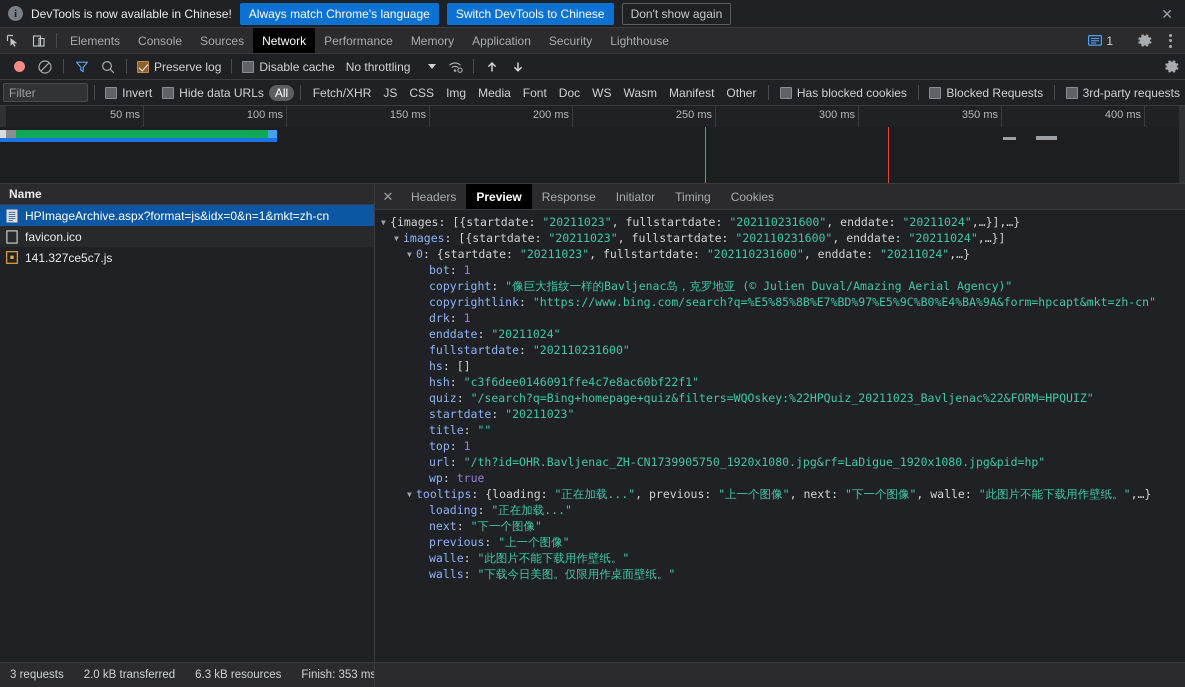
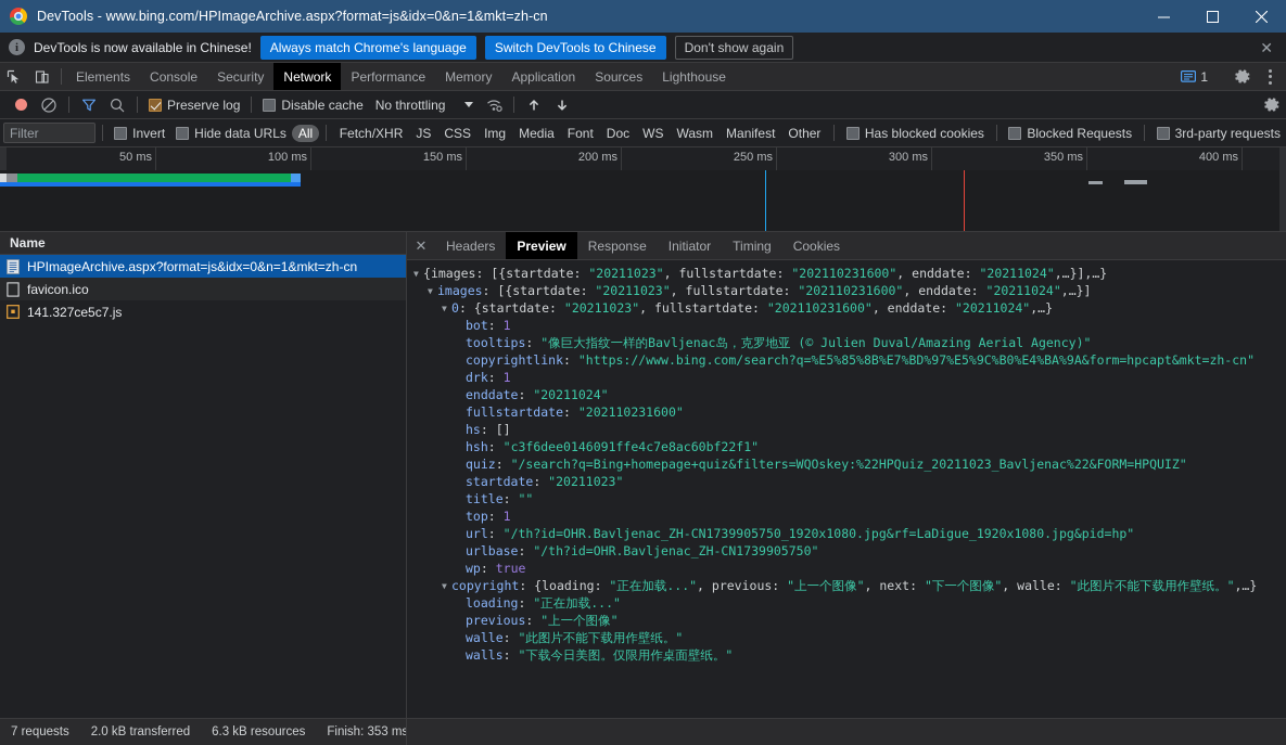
+ DevTools - www.bing.com/HPImageArchive.aspx?format=js&idx=0&n=1&mkt=zh-cn
  i
  DevTools is now available in Chinese!
  Always match Chrome's language
  Switch DevTools to Chinese
  Don't show again
  ✕
  Elements
  Console
- Sources
+ Security
  Network
  Performance
  Memory
  Application
- Security
+ Sources
  Lighthouse
  1
  Preserve log
  Disable cache
  No throttling
  Filter
  Invert
  Hide data URLs
  All
  Fetch/XHR
  JS
  CSS
  Img
  Media
  Font
  Doc
  WS
  Wasm
  Manifest
  Other
  Has blocked cookies
  Blocked Requests
  3rd-party requests
  50 ms
  100 ms
  150 ms
  200 ms
  250 ms
  300 ms
  350 ms
  400 ms
  Name
  HPImageArchive.aspx?format=js&idx=0&n=1&mkt=zh-cn
  favicon.ico
  141.327ce5c7.js
  ✕
  Headers
  Preview
  Response
  Initiator
  Timing
  Cookies
  ▼ {images: [{startdate: "20211023", fullstartdate: "202110231600", enddate: "20211024",…}],…}
  ▼ images: [{startdate: "20211023", fullstartdate: "202110231600", enddate: "20211024",…}]
  ▼ 0: {startdate: "20211023", fullstartdate: "202110231600", enddate: "20211024",…}
  bot: 1
- copyright: "像巨大指纹一样的Bavljenac岛，克罗地亚 (© Julien Duval/Amazing Aerial Agency)"
+ tooltips: "像巨大指纹一样的Bavljenac岛，克罗地亚 (© Julien Duval/Amazing Aerial Agency)"
  copyrightlink: "https://www.bing.com/search?q=%E5%85%8B%E7%BD%97%E5%9C%B0%E4%BA%9A&form=hpcapt&mkt=zh-cn"
  drk: 1
  enddate: "20211024"
  fullstartdate: "202110231600"
  hs: []
  hsh: "c3f6dee0146091ffe4c7e8ac60bf22f1"
  quiz: "/search?q=Bing+homepage+quiz&filters=WQOskey:%22HPQuiz_20211023_Bavljenac%22&FORM=HPQUIZ"
  startdate: "20211023"
  title: ""
  top: 1
  url: "/th?id=OHR.Bavljenac_ZH-CN1739905750_1920x1080.jpg&rf=LaDigue_1920x1080.jpg&pid=hp"
+ urlbase: "/th?id=OHR.Bavljenac_ZH-CN1739905750"
  wp: true
- ▼ tooltips: {loading: "正在加载...", previous: "上一个图像", next: "下一个图像", walle: "此图片不能下载用作壁纸。",…}
+ ▼ copyright: {loading: "正在加载...", previous: "上一个图像", next: "下一个图像", walle: "此图片不能下载用作壁纸。",…}
  loading: "正在加载..."
- next: "下一个图像"
  previous: "上一个图像"
  walle: "此图片不能下载用作壁纸。"
  walls: "下载今日美图。仅限用作桌面壁纸。"
- 3 requests
+ 7 requests
  2.0 kB transferred
  6.3 kB resources
  Finish: 353 ms
